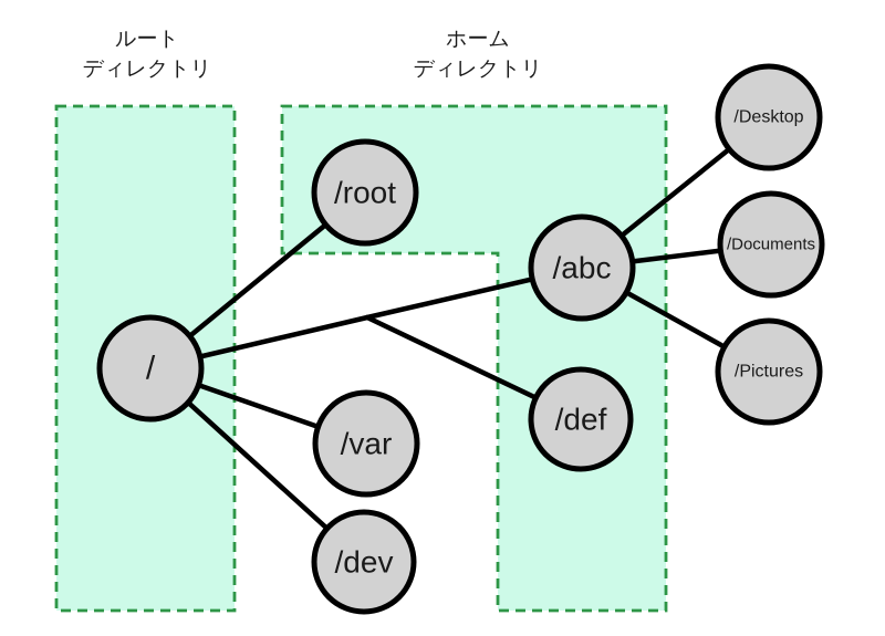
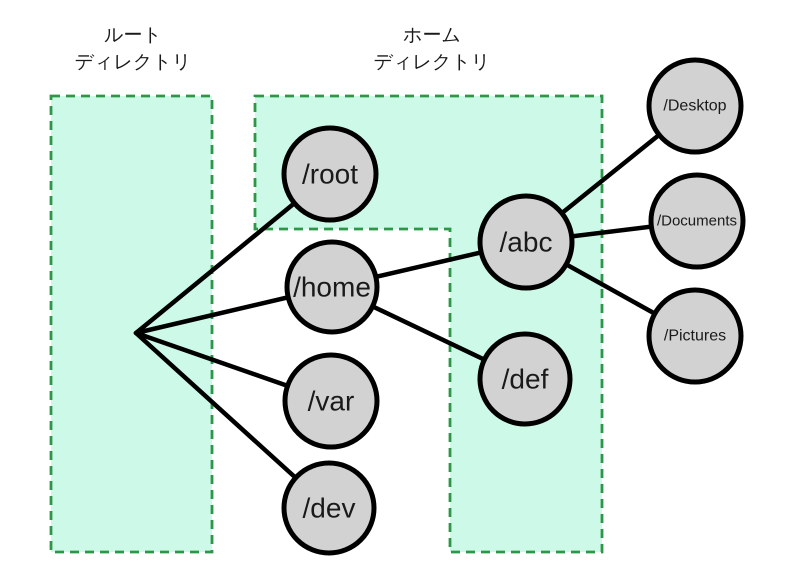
  ルート
  ディレクトリ
  ホーム
  ディレクトリ
- /
  /root
+ /home
  /var
  /dev
  /abc
  /def
  /Desktop
  /Documents
  /Pictures
